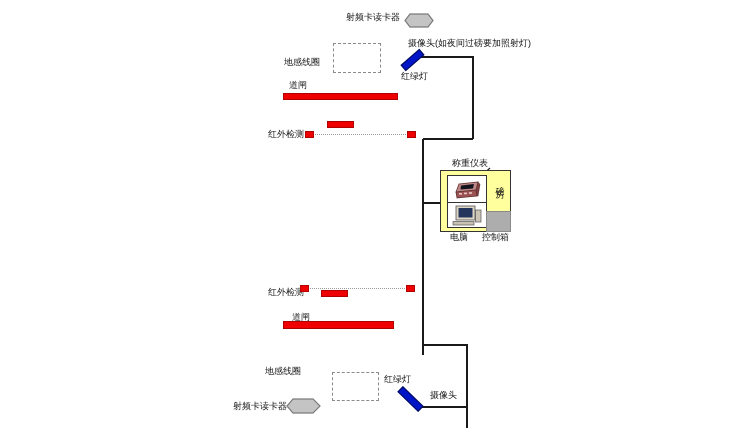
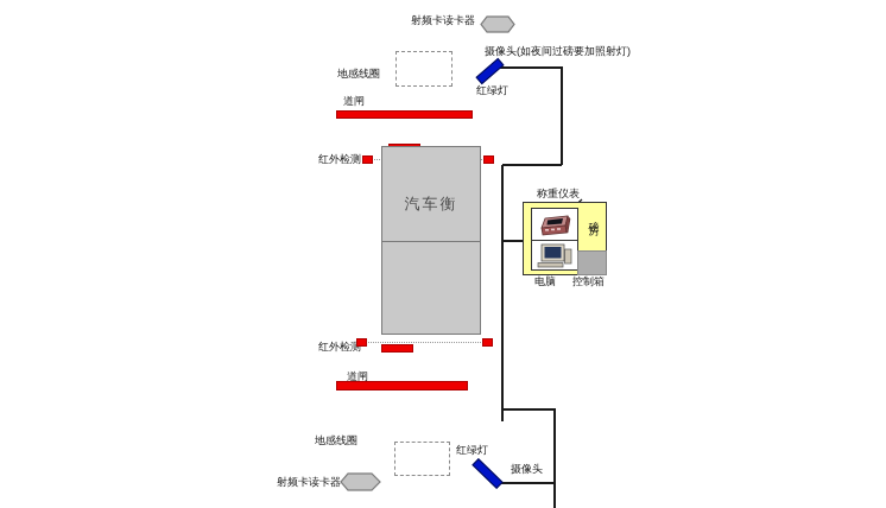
  射频卡读卡器
  摄像头(如夜间过磅要加照射灯)
  红绿灯
  地感线圈
  道闸
  红外检测
+ 汽车衡
  红外检测
  道闸
  地感线圈
  红绿灯
  摄像头
  射频卡读卡器
  称重仪表
  电脑
  控制箱
